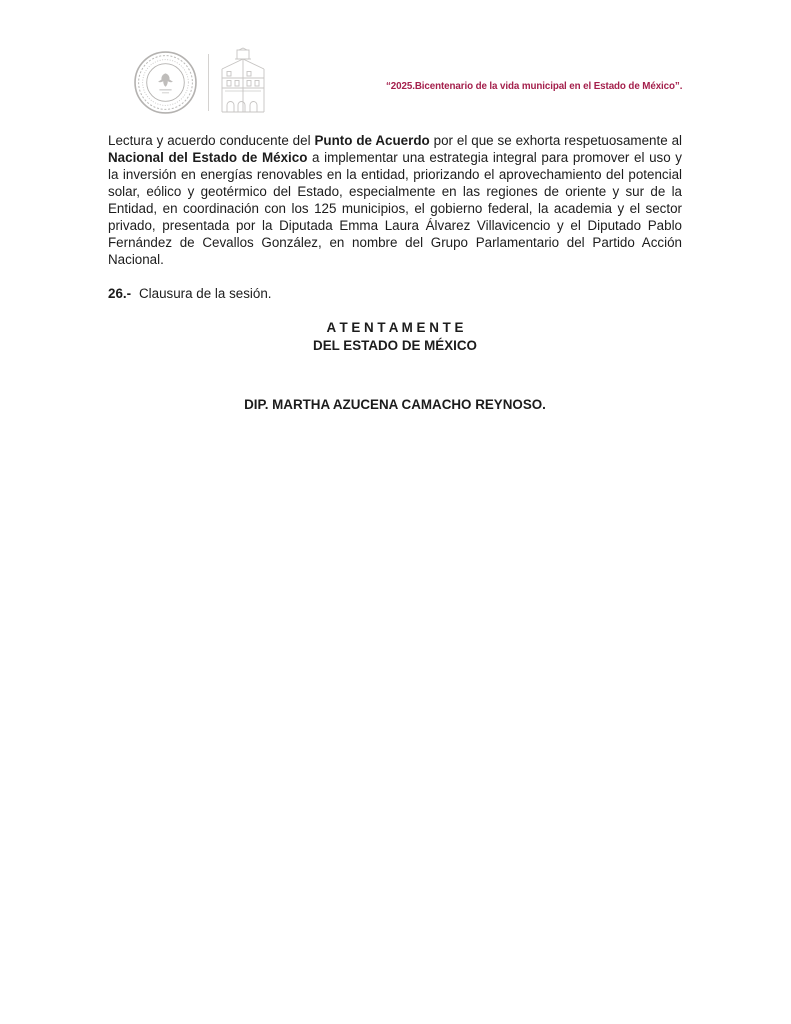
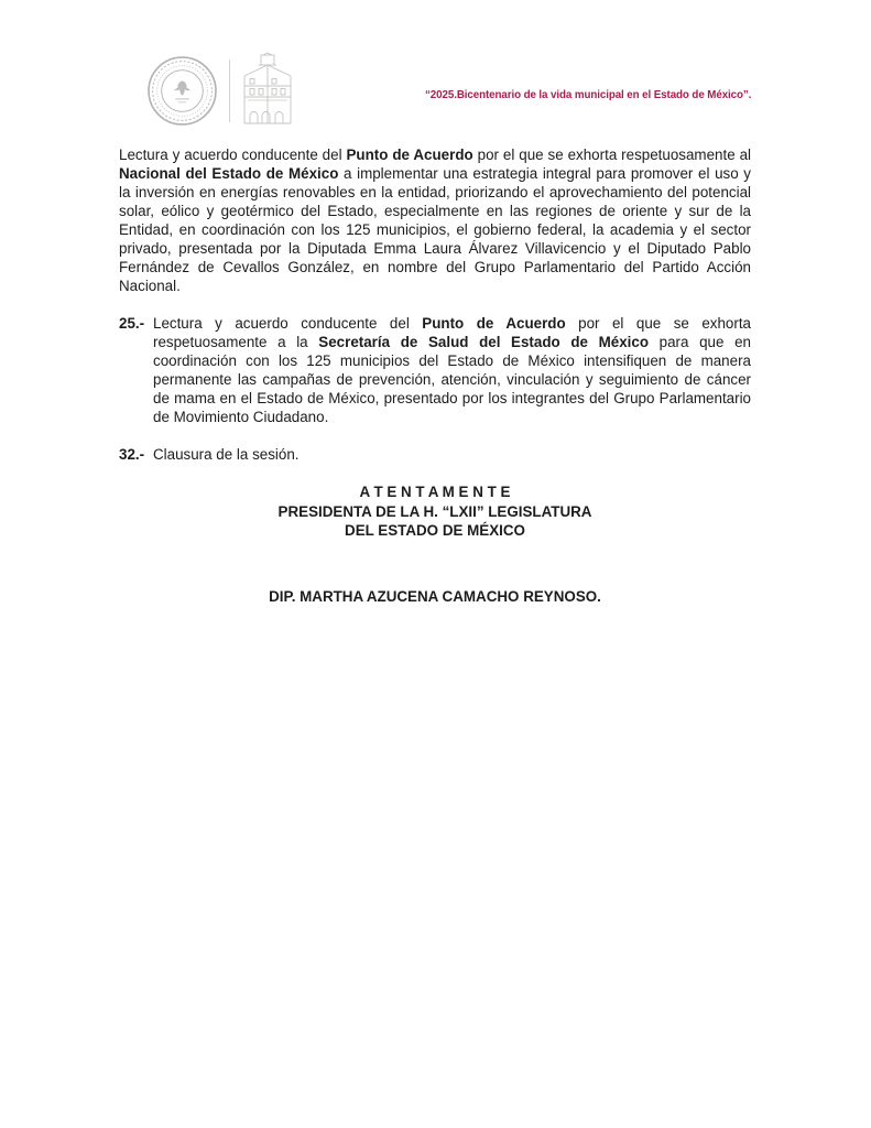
  “2025.Bicentenario de la vida municipal en el Estado de México”.
  Lectura y acuerdo conducente del Punto de Acuerdo por el que se exhorta respetuosamente al Nacional del Estado de México a implementar una estrategia integral para promover el uso y la inversión en energías renovables en la entidad, priorizando el aprovechamiento del potencial solar, eólico y geotérmico del Estado, especialmente en las regiones de oriente y sur de la Entidad, en coordinación con los 125 municipios, el gobierno federal, la academia y el sector privado, presentada por la Diputada Emma Laura Álvarez Villavicencio y el Diputado Pablo Fernández de Cevallos González, en nombre del Grupo Parlamentario del Partido Acción Nacional.
+ 25.-
+ Lectura y acuerdo conducente del Punto de Acuerdo por el que se exhorta respetuosamente a la Secretaría de Salud del Estado de México para que en coordinación con los 125 municipios del Estado de México intensifiquen de manera permanente las campañas de prevención, atención, vinculación y seguimiento de cáncer de mama en el Estado de México, presentado por los integrantes del Grupo Parlamentario de Movimiento Ciudadano.
- 26.-
+ 32.-
  Clausura de la sesión.
  A T E N T A M E N T E
+ PRESIDENTA DE LA H. “LXII” LEGISLATURA
  DEL ESTADO DE MÉXICO
  DIP. MARTHA AZUCENA CAMACHO REYNOSO.
